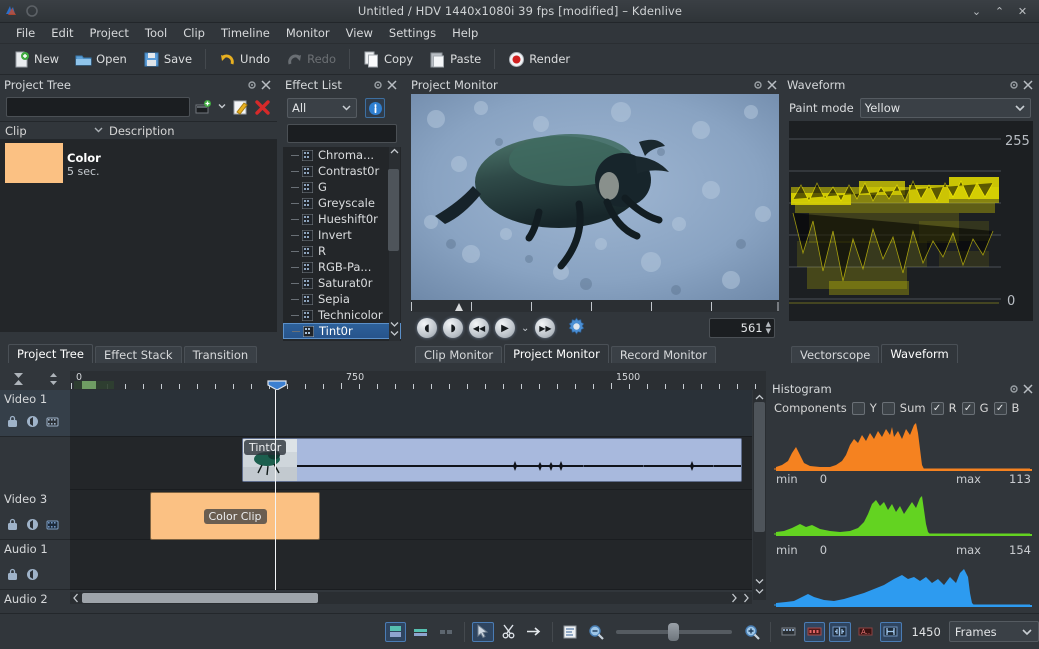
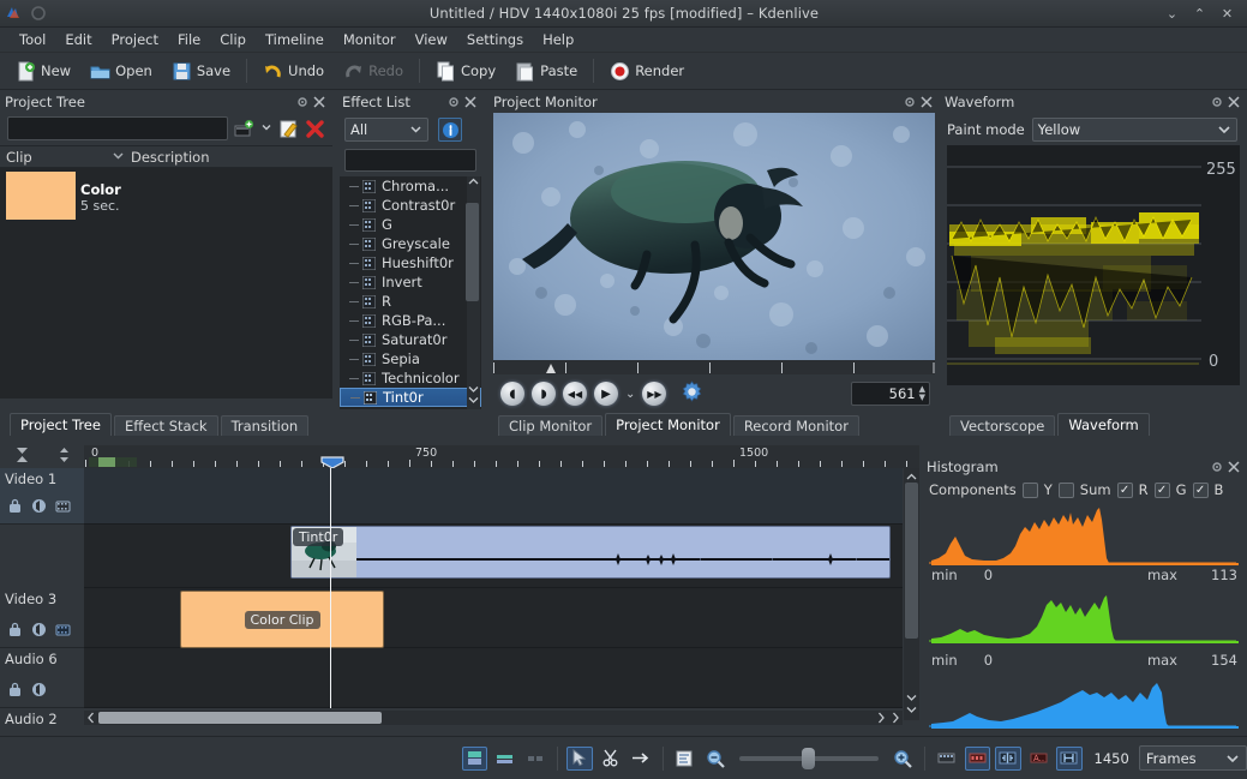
- Untitled / HDV 1440x1080i 39 fps [modified] – Kdenlive
+ Untitled / HDV 1440x1080i 25 fps [modified] – Kdenlive
  ⌄
  ⌃
  ✕
- File
+ Tool
  Edit
  Project
- Tool
+ File
  Clip
  Timeline
  Monitor
  View
  Settings
  Help
  New
  Open
  Save
  Undo
  Redo
  Copy
  Paste
  Render
  Project Tree
  Clip
  Description
  Color
  5 sec.
  Project Tree
  Effect Stack
  Transition
  Effect List
  All
  Chroma...
  Contrast0r
  G
  Greyscale
  Hueshift0r
  Invert
  R
  RGB-Pa...
  Saturat0r
  Sepia
  Technicolor
  Tint0r
  Project Monitor
  ◖
  ◗
  ◀◀
  ▶
  ⌄
  ▶▶
  561
  ▲
  ▼
  Clip Monitor
  Project Monitor
  Record Monitor
  Waveform
  Paint mode
  Yellow
  255
  0
  Vectorscope
  Waveform
  Histogram
  Components
  Y
  Sum
  ✓
  R
  ✓
  G
  ✓
  B
  min
  0
  max
  113
  min
  0
  max
  154
  0
  750
  1500
  Video 1
  Tint0r
  Video 3
  Color Clip
- Audio 1
+ Audio 6
  Audio 2
  A..
  1450
  Frames
